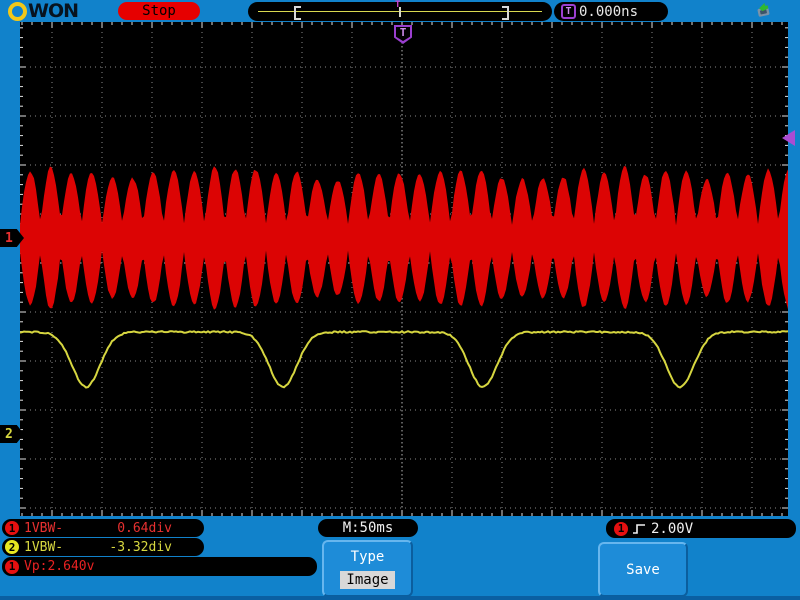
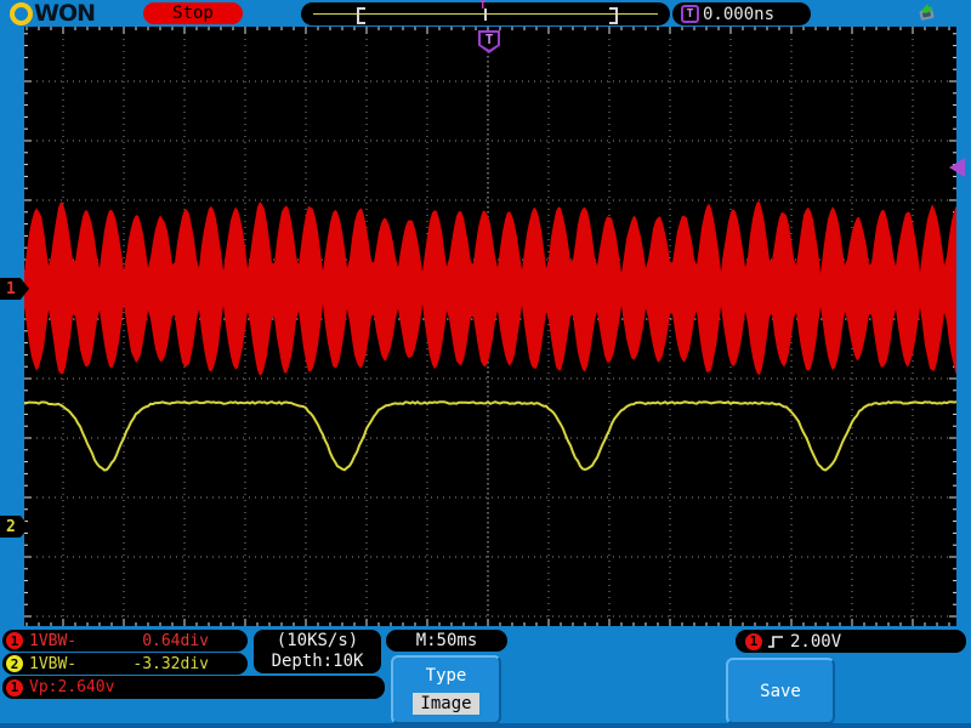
  WON
  Stop
  T
  T
  0.000ns
  T
  1
  2
  1
  1VBW-
  0.64div
  2
  1VBW-
  -3.32div
  1
  Vp:2.640v
+ (10KS/s)
+ Depth:10K
  M:50ms
  1
  2.00V
  Type
  Image
  Save
